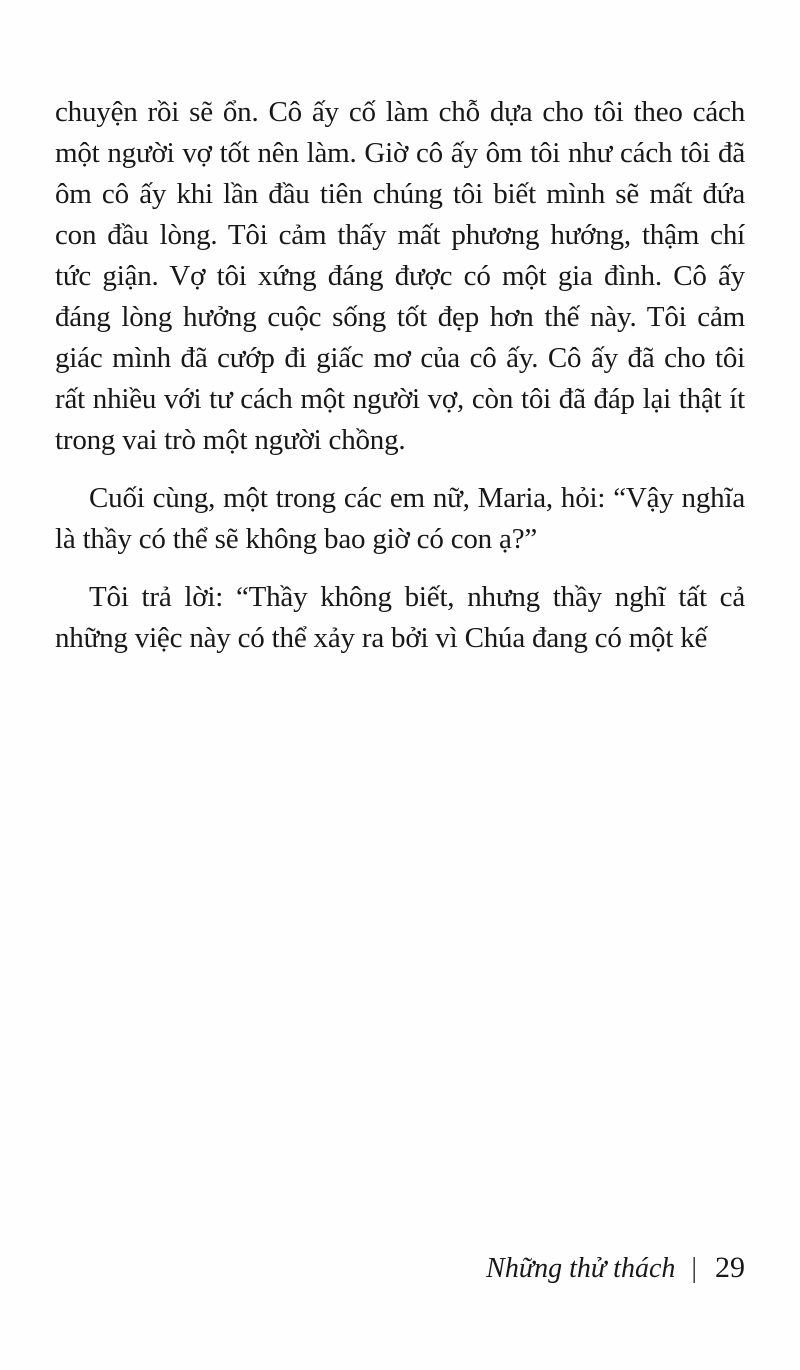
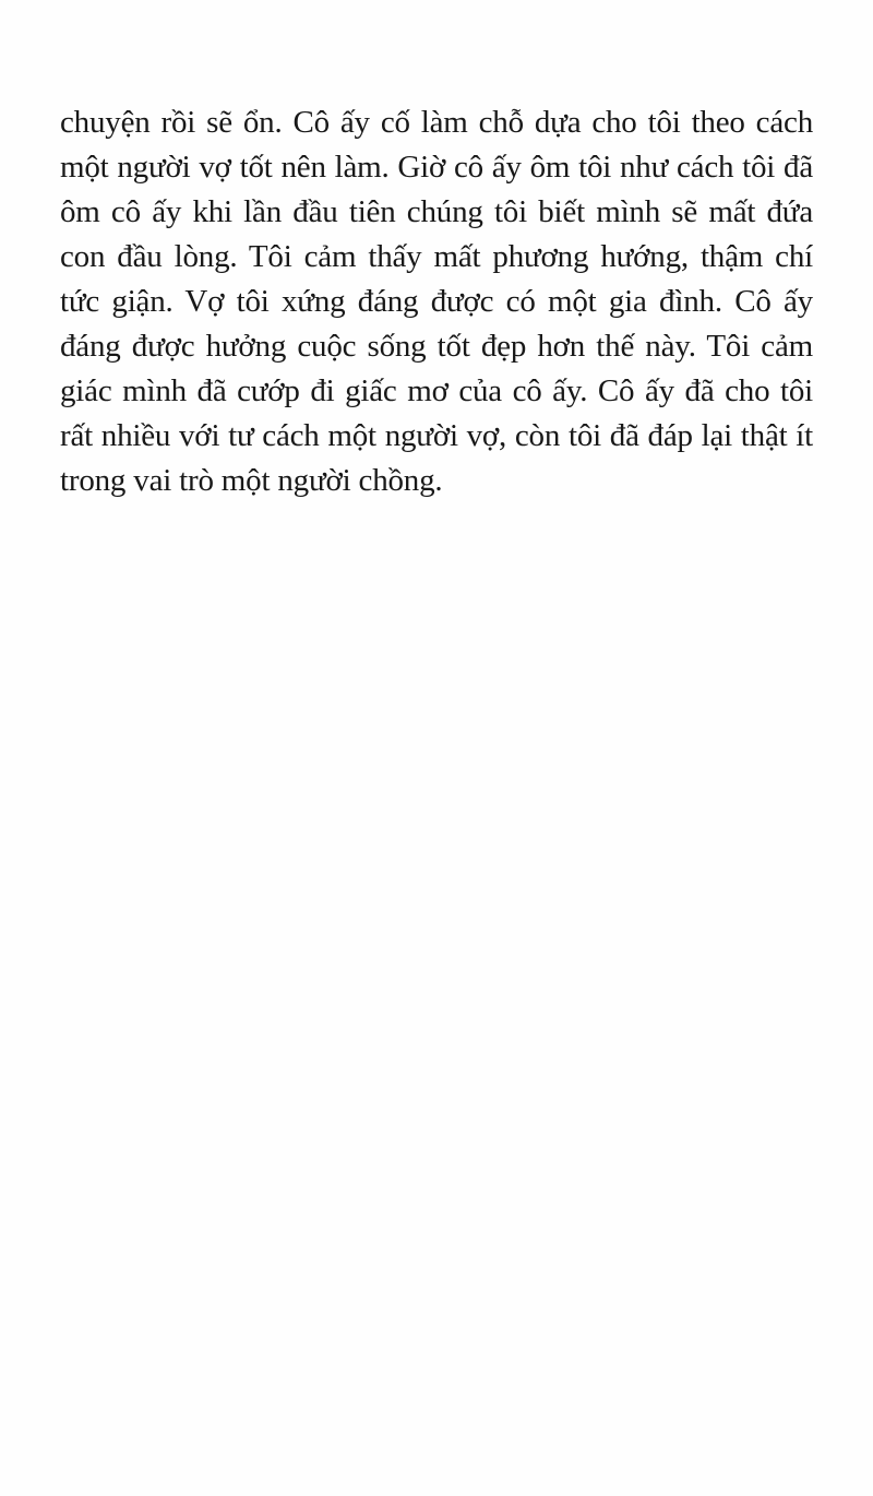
- chuyện rồi sẽ ổn. Cô ấy cố làm chỗ dựa cho tôi theo cách một người vợ tốt nên làm. Giờ cô ấy ôm tôi như cách tôi đã ôm cô ấy khi lần đầu tiên chúng tôi biết mình sẽ mất đứa con đầu lòng. Tôi cảm thấy mất phương hướng, thậm chí tức giận. Vợ tôi xứng đáng được có một gia đình. Cô ấy đáng lòng hưởng cuộc sống tốt đẹp hơn thế này. Tôi cảm giác mình đã cướp đi giấc mơ của cô ấy. Cô ấy đã cho tôi rất nhiều với tư cách một người vợ, còn tôi đã đáp lại thật ít trong vai trò một người chồng.
+ chuyện rồi sẽ ổn. Cô ấy cố làm chỗ dựa cho tôi theo cách một người vợ tốt nên làm. Giờ cô ấy ôm tôi như cách tôi đã ôm cô ấy khi lần đầu tiên chúng tôi biết mình sẽ mất đứa con đầu lòng. Tôi cảm thấy mất phương hướng, thậm chí tức giận. Vợ tôi xứng đáng được có một gia đình. Cô ấy đáng được hưởng cuộc sống tốt đẹp hơn thế này. Tôi cảm giác mình đã cướp đi giấc mơ của cô ấy. Cô ấy đã cho tôi rất nhiều với tư cách một người vợ, còn tôi đã đáp lại thật ít trong vai trò một người chồng.
- Cuối cùng, một trong các em nữ, Maria, hỏi: “Vậy nghĩa là thầy có thể sẽ không bao giờ có con ạ?”
- Tôi trả lời: “Thầy không biết, nhưng thầy nghĩ tất cả những việc này có thể xảy ra bởi vì Chúa đang có một kế
- Những thử thách
- |
- 29
